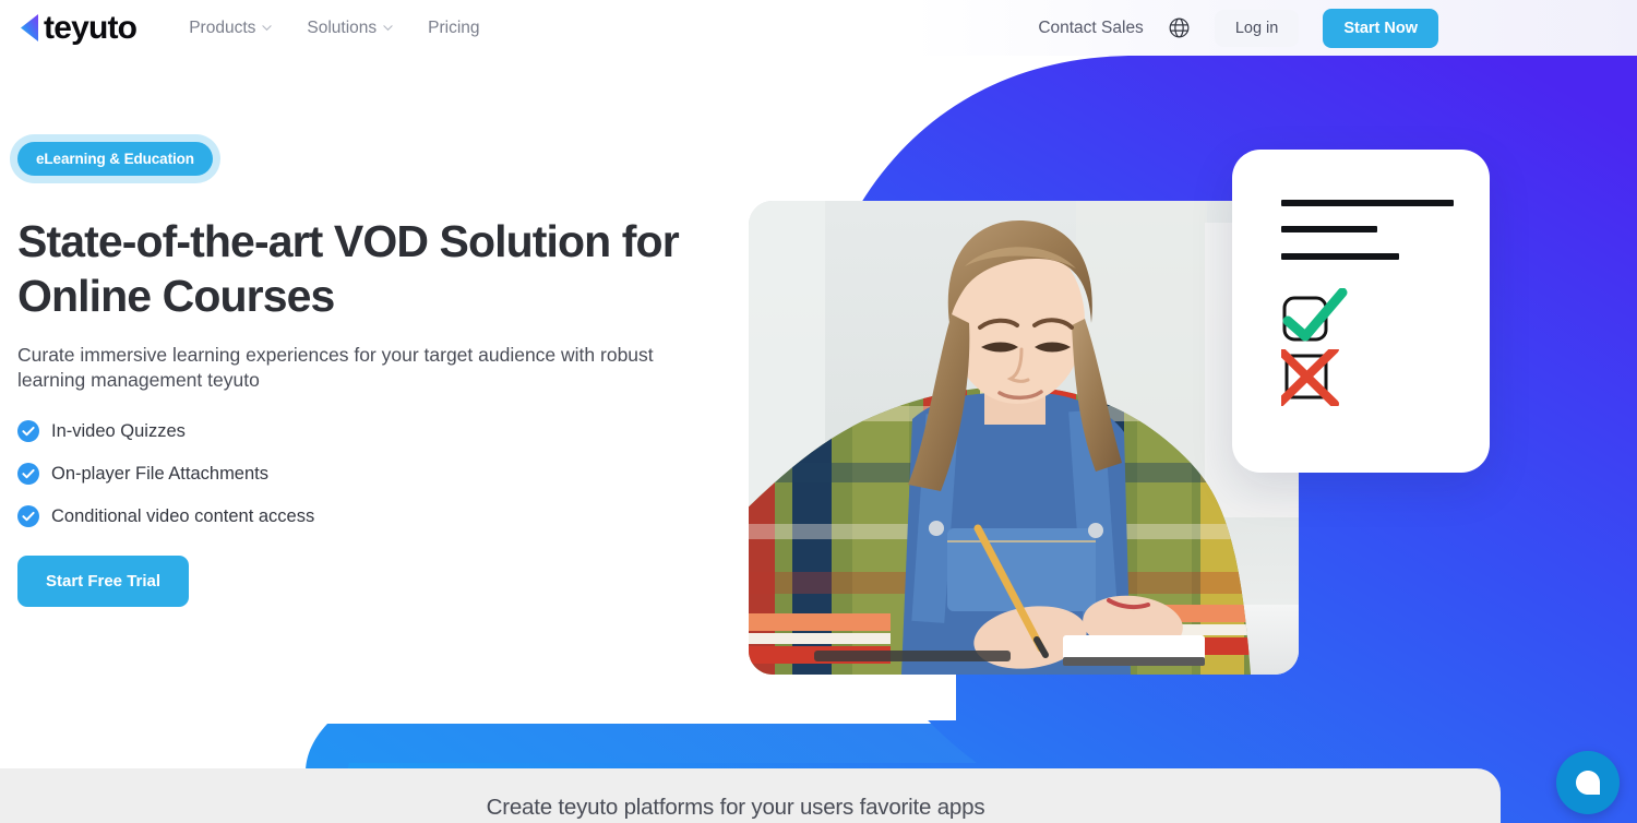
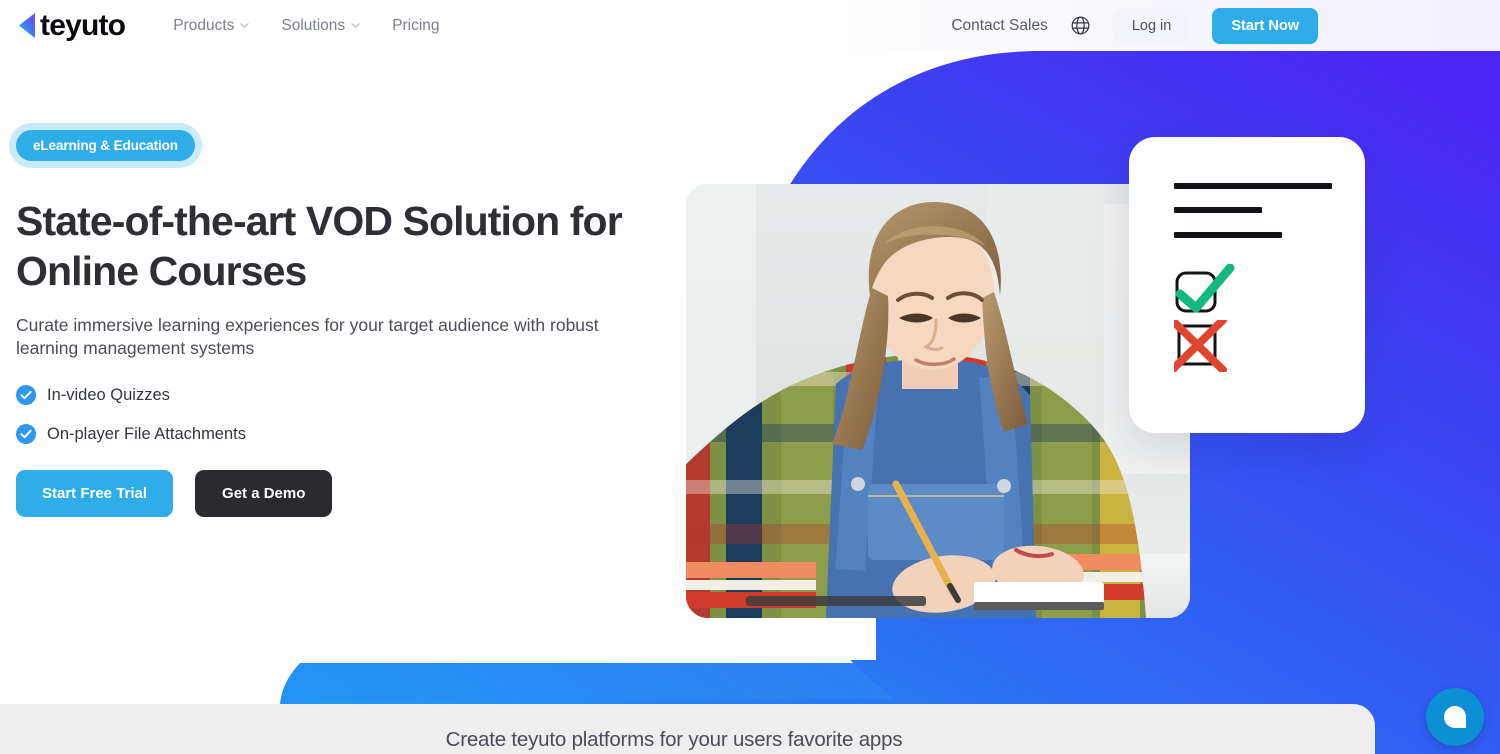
  teyuto
  Products
  Solutions
  Pricing
  Contact Sales
  Log in
  Start Now
  eLearning & Education
  State-of-the-art VOD Solution for Online Courses
- Curate immersive learning experiences for your target audience with robust learning management teyuto
+ Curate immersive learning experiences for your target audience with robust learning management systems
  In-video Quizzes
  On-player File Attachments
- Conditional video content access
  Start Free Trial
+ Get a Demo
  Create teyuto platforms for your users favorite apps
